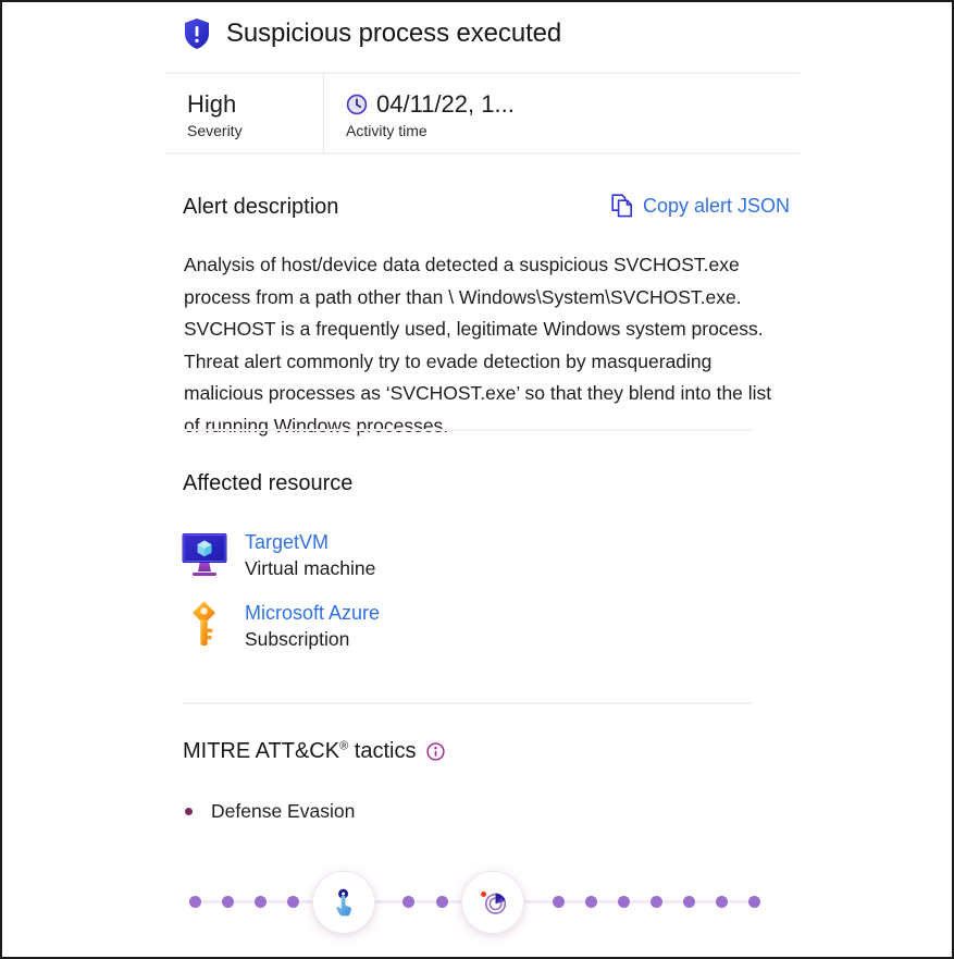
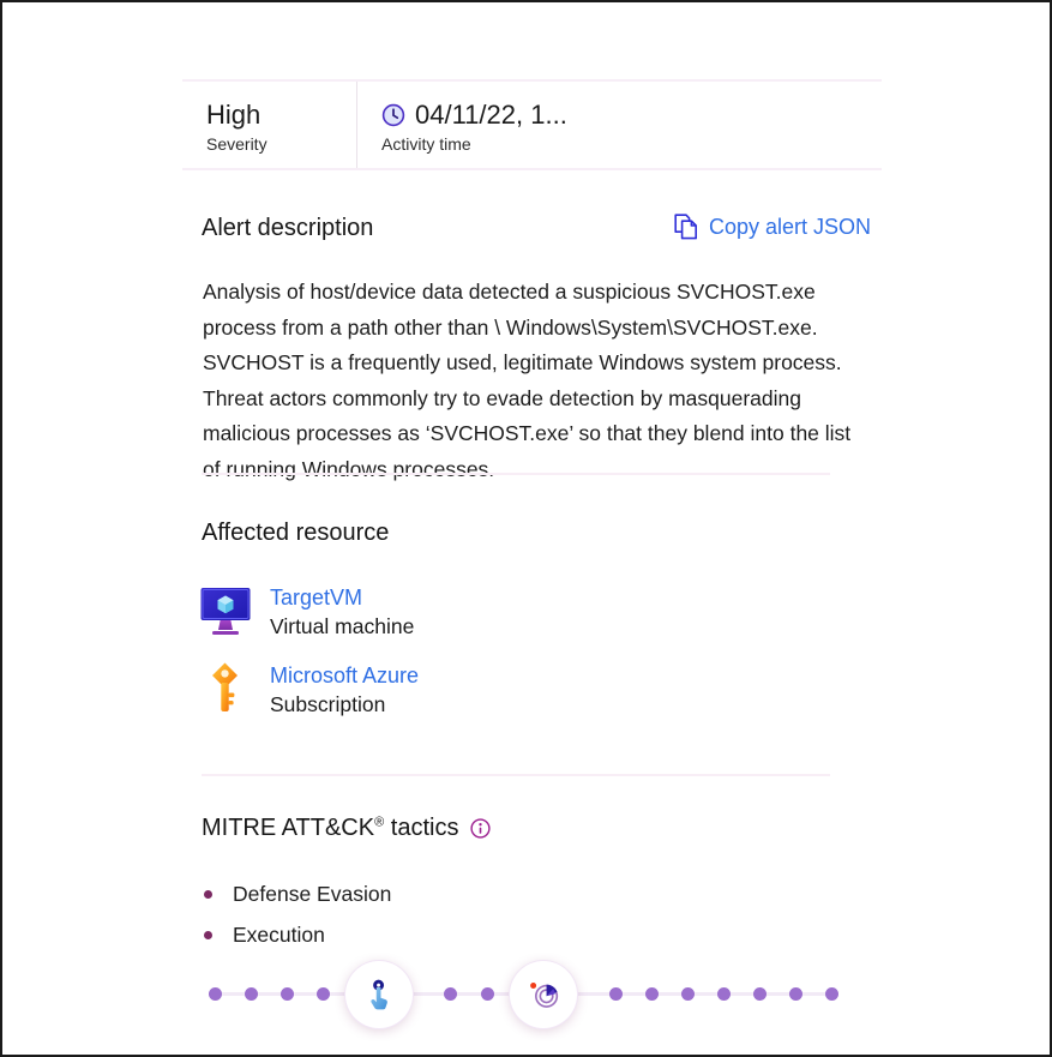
- Suspicious process executed
  High
  Severity
  04/11/22, 1...
  Activity time
  Alert description
  Copy alert JSON
- Analysis of host/device data detected a suspicious SVCHOST.exe process from a path other than \ Windows\System\SVCHOST.exe. SVCHOST is a frequently used, legitimate Windows system process. Threat alert commonly try to evade detection by masquerading malicious processes as ‘SVCHOST.exe’ so that they blend into the list of running Windows processes.
+ Analysis of host/device data detected a suspicious SVCHOST.exe process from a path other than \ Windows\System\SVCHOST.exe. SVCHOST is a frequently used, legitimate Windows system process. Threat actors commonly try to evade detection by masquerading malicious processes as ‘SVCHOST.exe’ so that they blend into the list of running Windows processes.
  Affected resource
  TargetVM
  Virtual machine
  Microsoft Azure
  Subscription
  MITRE ATT&CK® tactics
  Defense Evasion
+ Execution
